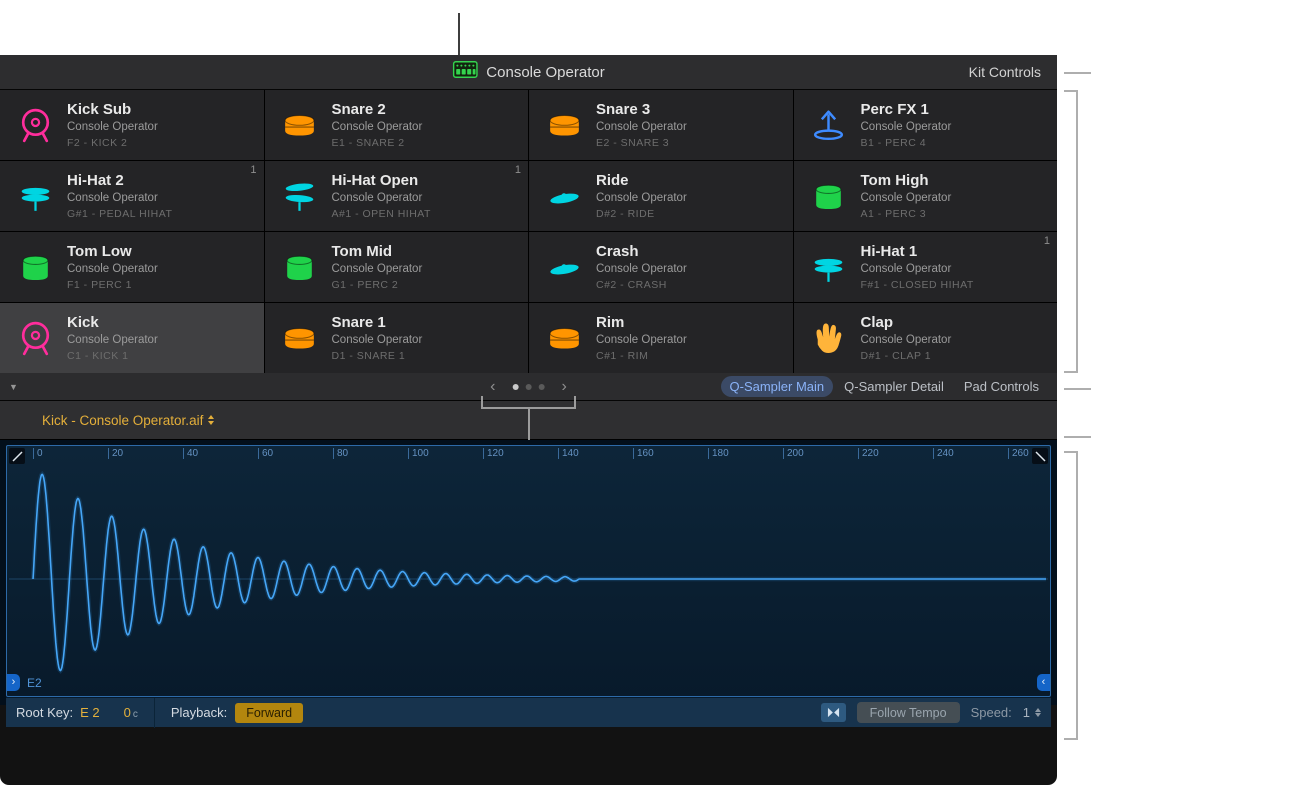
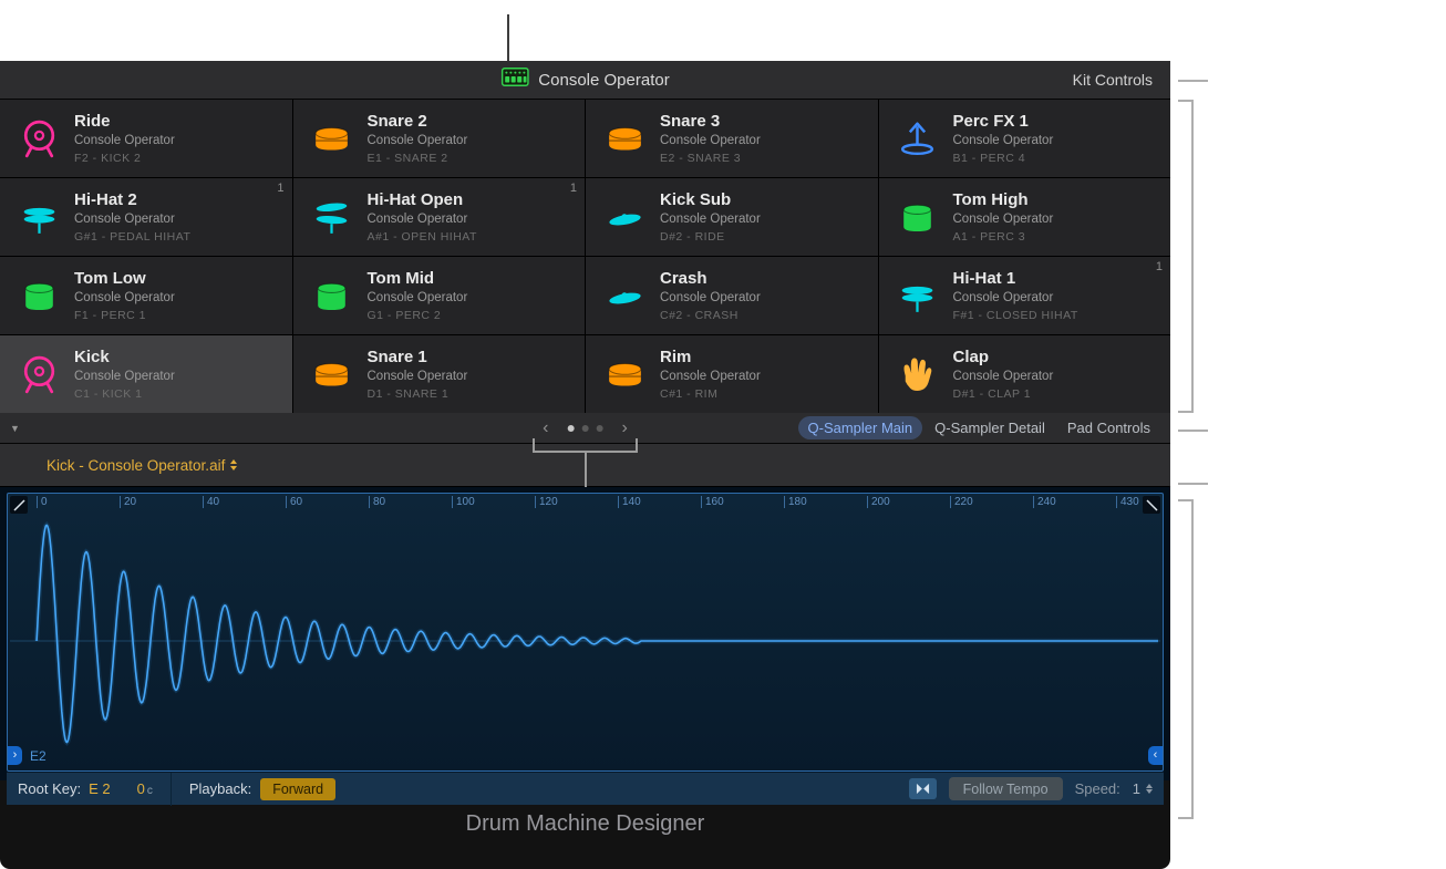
  Console Operator
  Kit Controls
- Kick Sub
+ Ride
  Console Operator
  F2 - KICK 2
  Snare 2
  Console Operator
  E1 - SNARE 2
  Snare 3
  Console Operator
  E2 - SNARE 3
  Perc FX 1
  Console Operator
  B1 - PERC 4
  Hi-Hat 2
  Console Operator
  G#1 - PEDAL HIHAT
  1
  Hi-Hat Open
  Console Operator
  A#1 - OPEN HIHAT
  1
- Ride
+ Kick Sub
  Console Operator
  D#2 - RIDE
  Tom High
  Console Operator
  A1 - PERC 3
  Tom Low
  Console Operator
  F1 - PERC 1
  Tom Mid
  Console Operator
  G1 - PERC 2
  Crash
  Console Operator
  C#2 - CRASH
  Hi-Hat 1
  Console Operator
  F#1 - CLOSED HIHAT
  1
  Kick
  Console Operator
  C1 - KICK 1
  Snare 1
  Console Operator
  D1 - SNARE 1
  Rim
  Console Operator
  C#1 - RIM
  Clap
  Console Operator
  D#1 - CLAP 1
  ▼
  ‹
  ›
  Q-Sampler Main
  Q-Sampler Detail
  Pad Controls
  Kick - Console Operator.aif
  0
  20
  40
  60
  80
  100
  120
  140
  160
  180
  200
  220
  240
- 260
+ 430
  ›
  E2
  ‹
  Root Key:
  E 2
  0
  c
  Playback:
  Forward
  Follow Tempo
  Speed:
  1
+ Drum Machine Designer
